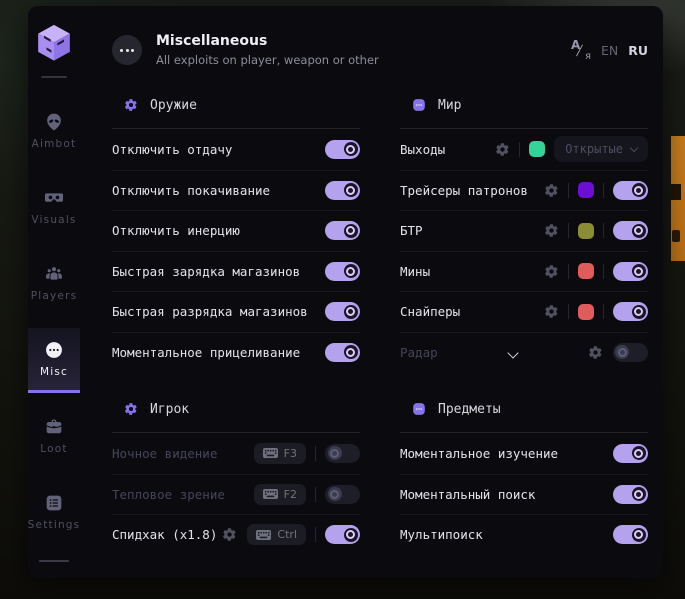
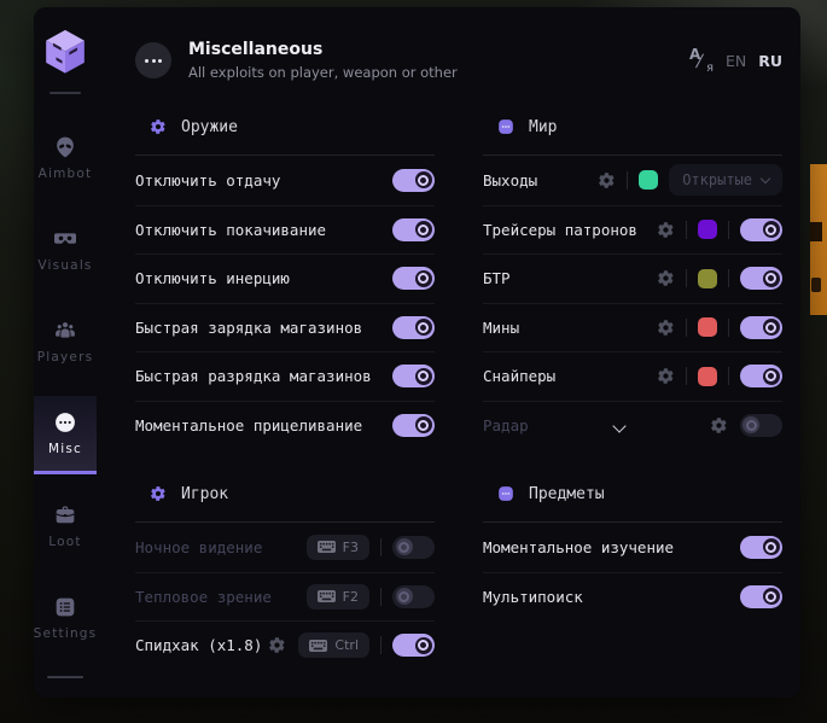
  Aimbot
  Visuals
  Players
  Misc
  Loot
  Settings
  Miscellaneous
  All exploits on player, weapon or other
  A
  я
  EN
  RU
  Оружие
  Отключить отдачу
  Отключить покачивание
  Отключить инерцию
  Быстрая зарядка магазинов
  Быстрая разрядка магазинов
  Моментальное прицеливание
  Мир
  Выходы
  Открытые
  Трейсеры патронов
  БТР
  Мины
  Снайперы
  Радар
  Игрок
  Ночное видение
  F3
  Тепловое зрение
  F2
  Спидхак (x1.8)
  Ctrl
  Предметы
  Моментальное изучение
- Моментальный поиск
  Мультипоиск
